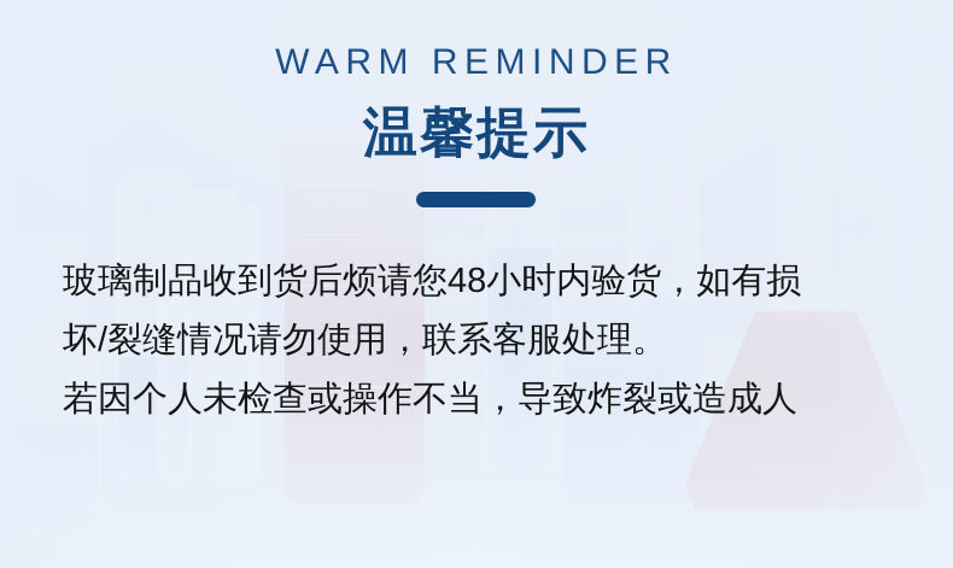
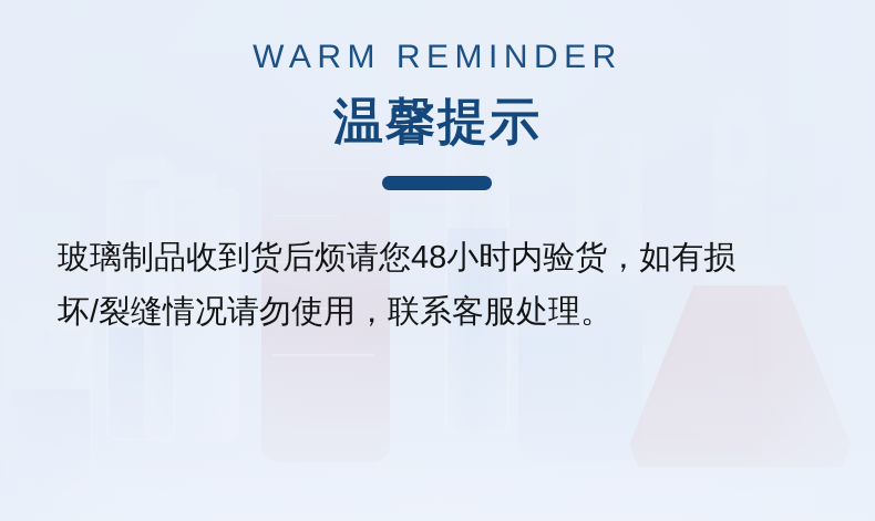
  WARM REMINDER
  温馨提示
  玻璃制品收到货后烦请您48小时内验货，如有损
  坏/裂缝情况请勿使用，联系客服处理。
- 若因个人未检查或操作不当，导致炸裂或造成人
